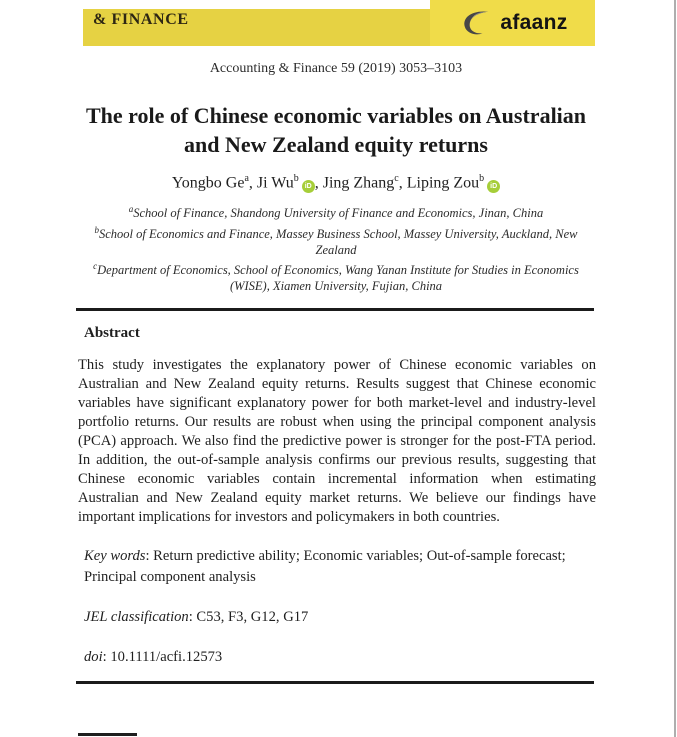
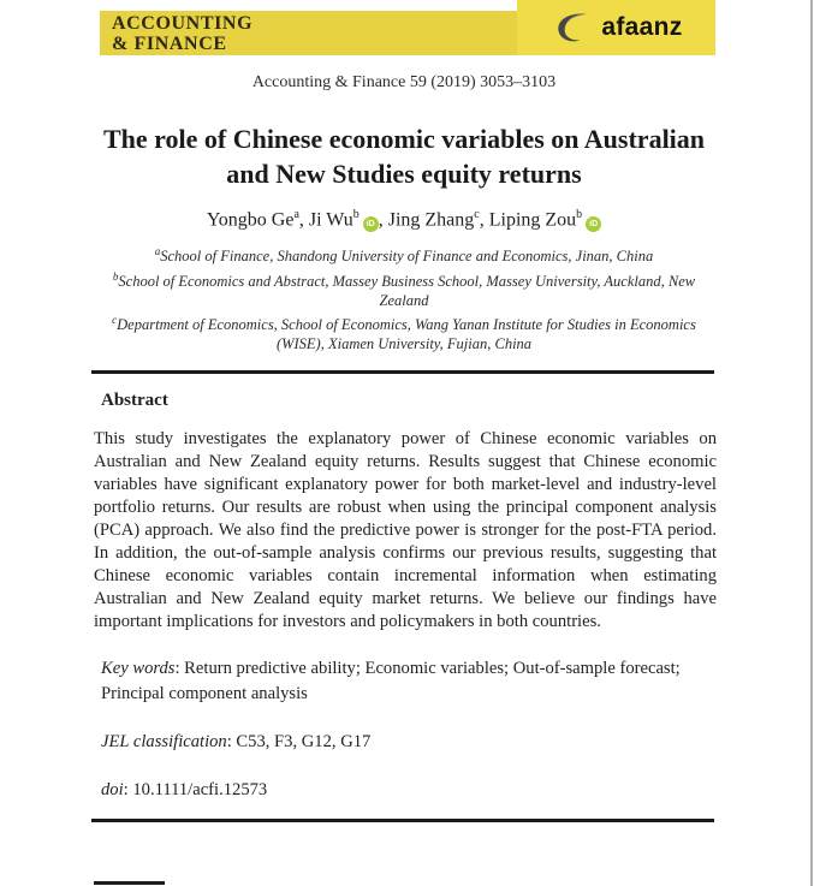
+ ACCOUNTING
  & FINANCE
  afaanz
  Accounting & Finance 59 (2019) 3053–3103
  The role of Chinese economic variables on Australian
- and New Zealand equity returns
+ and New Studies equity returns
  Yongbo Gea, Ji Wub , Jing Zhangc, Liping Zoub
  aSchool of Finance, Shandong University of Finance and Economics, Jinan, China
- bSchool of Economics and Finance, Massey Business School, Massey University, Auckland, New Zealand
+ bSchool of Economics and Abstract, Massey Business School, Massey University, Auckland, New Zealand
  cDepartment of Economics, School of Economics, Wang Yanan Institute for Studies in Economics (WISE), Xiamen University, Fujian, China
  Abstract
  This study investigates the explanatory power of Chinese economic variables on Australian and New Zealand equity returns. Results suggest that Chinese economic variables have significant explanatory power for both market-level and industry-level portfolio returns. Our results are robust when using the principal component analysis (PCA) approach. We also find the predictive power is stronger for the post-FTA period. In addition, the out-of-sample analysis confirms our previous results, suggesting that Chinese economic variables contain incremental information when estimating Australian and New Zealand equity market returns. We believe our findings have important implications for investors and policymakers in both countries.
  Key words: Return predictive ability; Economic variables; Out-of-sample forecast; Principal component analysis
  JEL classification: C53, F3, G12, G17
  doi: 10.1111/acfi.12573
